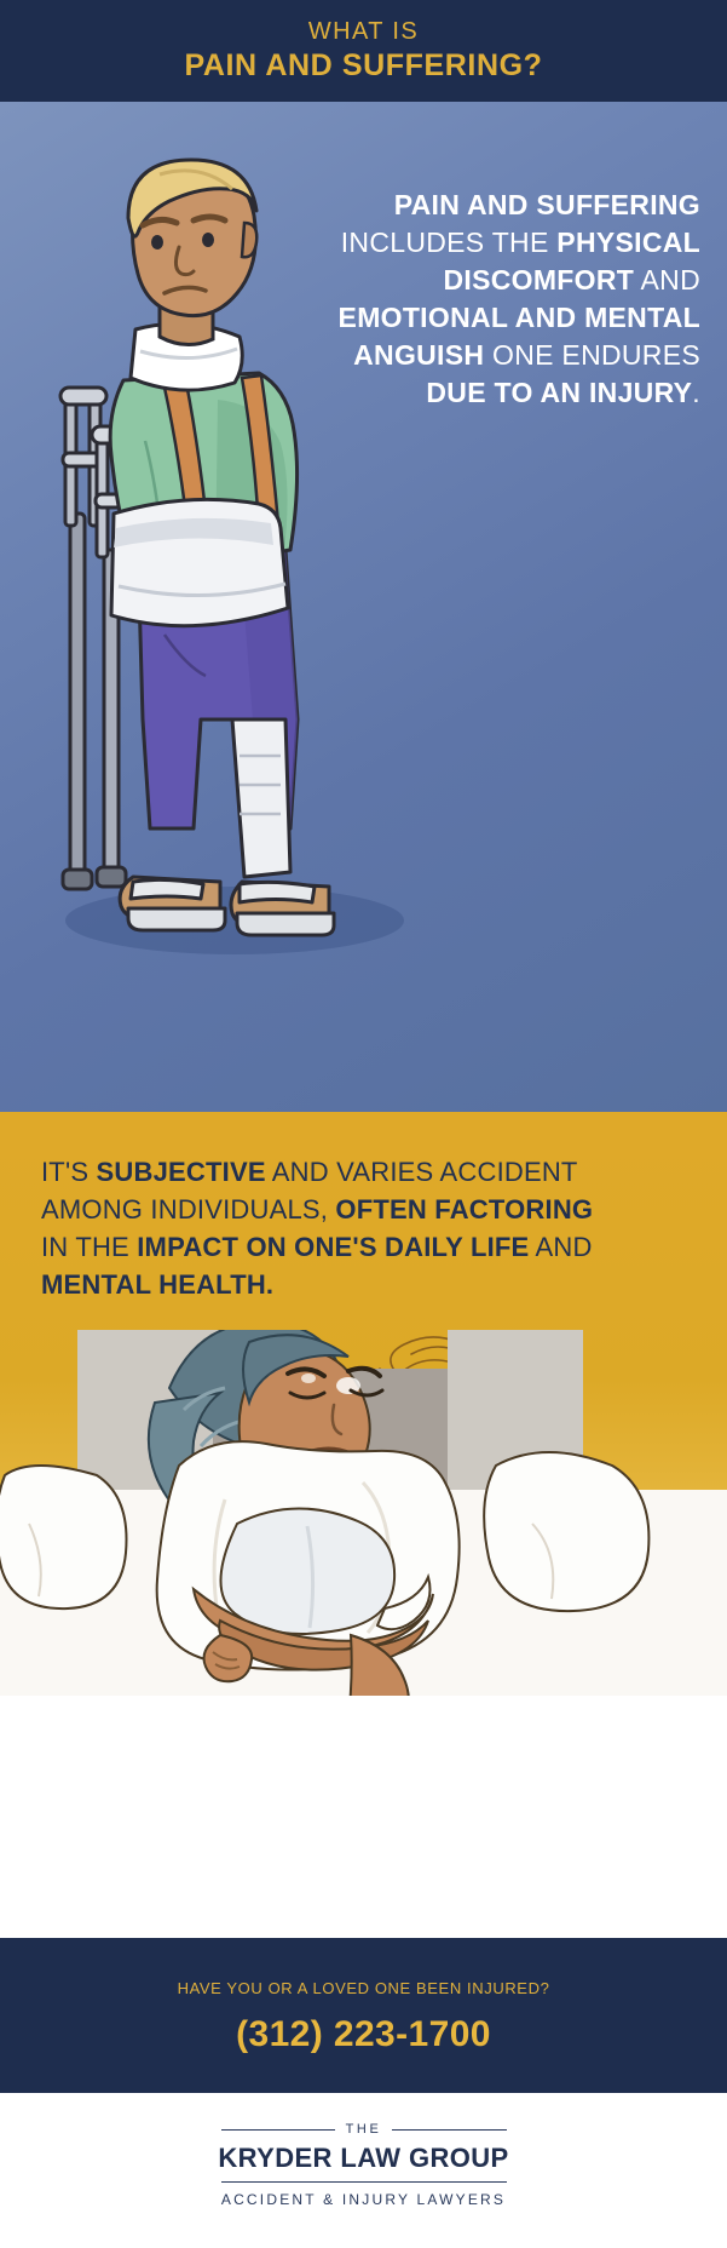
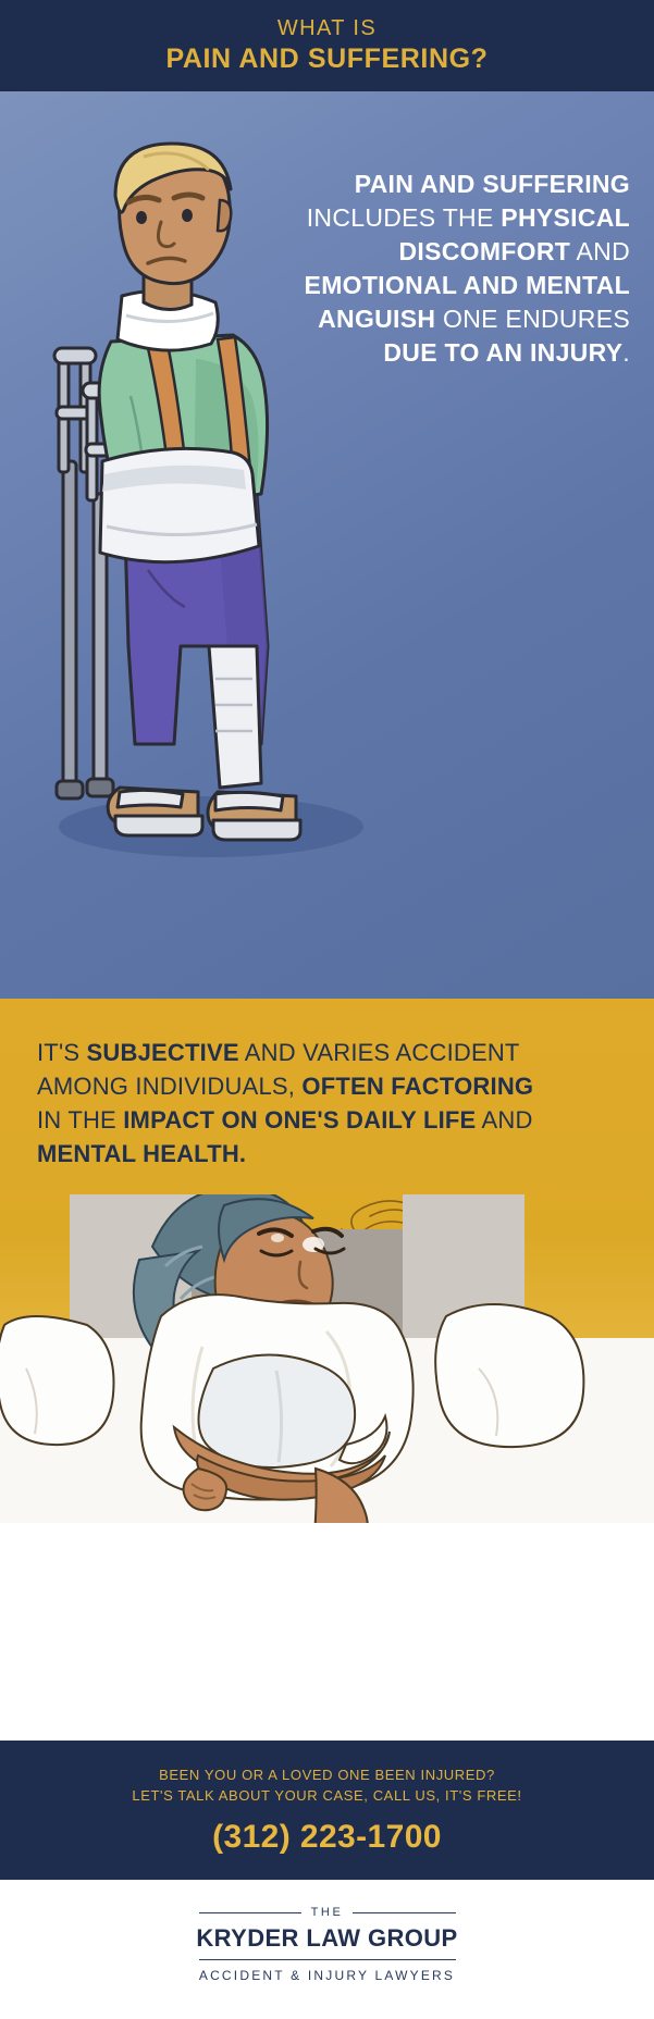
  WHAT IS
  PAIN AND SUFFERING?
  PAIN AND SUFFERING INCLUDES THE PHYSICAL DISCOMFORT AND EMOTIONAL AND MENTAL ANGUISH ONE ENDURES DUE TO AN INJURY.
  IT'S SUBJECTIVE AND VARIES ACCIDENT AMONG INDIVIDUALS, OFTEN FACTORING IN THE IMPACT ON ONE'S DAILY LIFE AND MENTAL HEALTH.
- HAVE YOU OR A LOVED ONE BEEN INJURED?
+ BEEN YOU OR A LOVED ONE BEEN INJURED?
+ LET'S TALK ABOUT YOUR CASE, CALL US, IT'S FREE!
  (312) 223-1700
  THE
  KRYDER LAW GROUP
  ACCIDENT & INJURY LAWYERS
